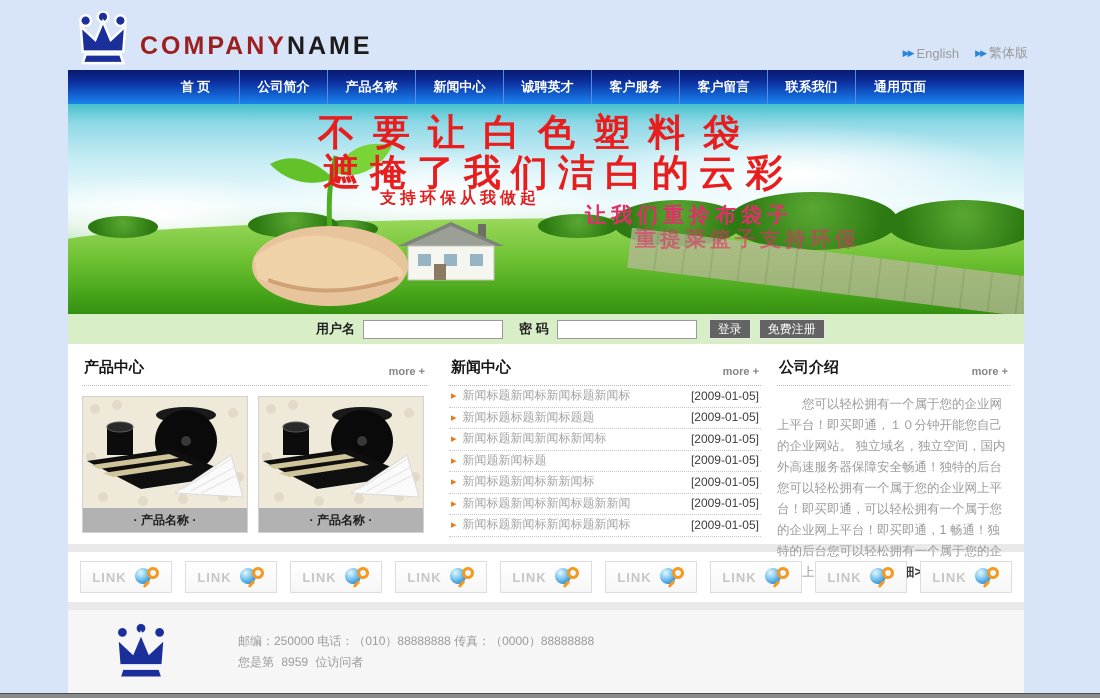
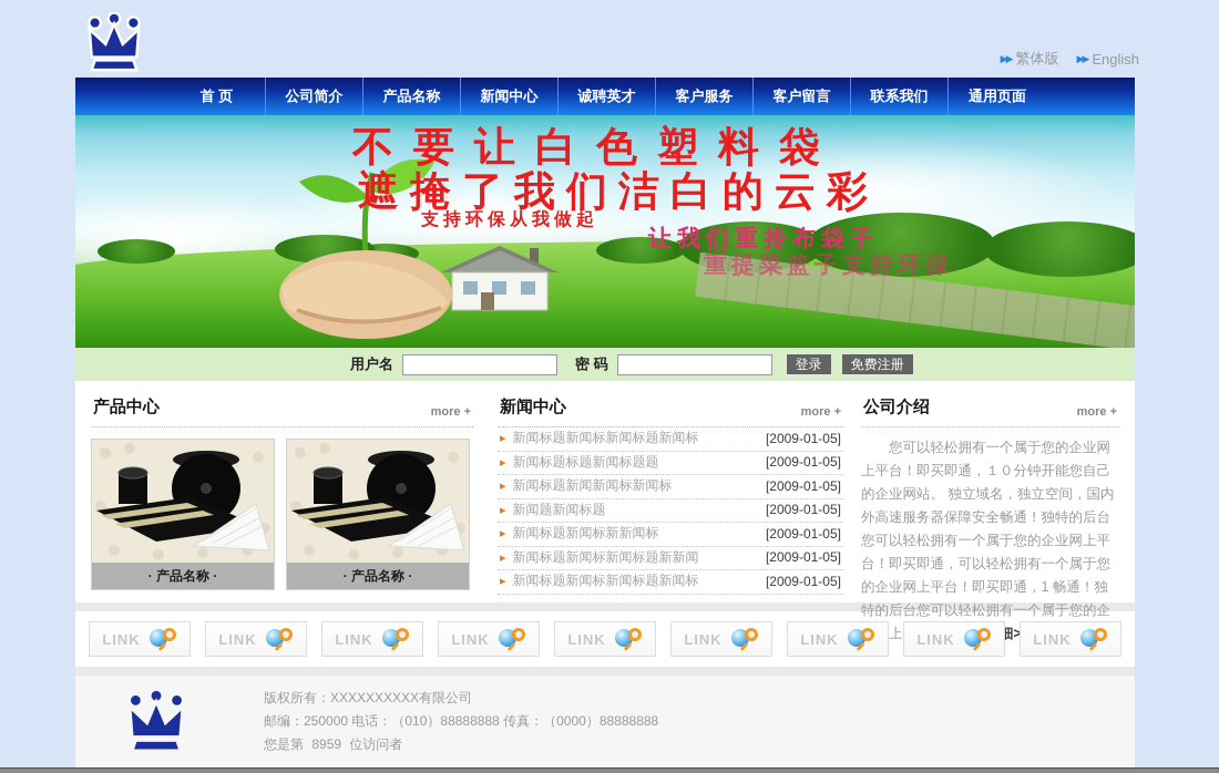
- COMPANYNAME
  ▶▶
- English
+ 繁体版
  ▶▶
- 繁体版
+ English
  首 页
  公司简介
  产品名称
  新闻中心
  诚聘英才
  客户服务
  客户留言
  联系我们
  通用页面
  不要让白色塑料袋
  遮掩了我们洁白的云彩
  支持环保从我做起
  让我们重拎布袋子
  重提菜篮子支持环保
  用户名
  密 码
  登录
  免费注册
  产品中心
  more +
  · 产品名称 ·
  · 产品名称 ·
  新闻中心
  more +
  ▸
  新闻标题新闻标新闻标题新闻标
  [2009-01-05]
  ▸
  新闻标题标题新闻标题题
  [2009-01-05]
  ▸
  新闻标题新闻新闻标新闻标
  [2009-01-05]
  ▸
  新闻题新闻标题
  [2009-01-05]
  ▸
  新闻标题新闻标新新闻标
  [2009-01-05]
  ▸
  新闻标题新闻标新闻标题新新闻
  [2009-01-05]
  ▸
  新闻标题新闻标新闻标题新闻标
  [2009-01-05]
  公司介绍
  more +
  您可以轻松拥有一个属于您的企业网上平台！即买即通，１０分钟开能您自己的企业网站。 独立域名，独立空间，国内外高速服务器保障安全畅通！独特的后台您可以轻松拥有一个属于您的企业网上平台！即买即通，可以轻松拥有一个属于您的企业网上平台！即买即通，1 畅通！独特的后台您可以轻松拥有一个属于您的企上 细>
  LINK
  LINK
  LINK
  LINK
  LINK
  LINK
  LINK
  LINK
  LINK
+ 版权所有：XXXXXXXXXX有限公司
  邮编：250000 电话：（010）88888888 传真：（0000）88888888
  您是第 8959 位访问者
